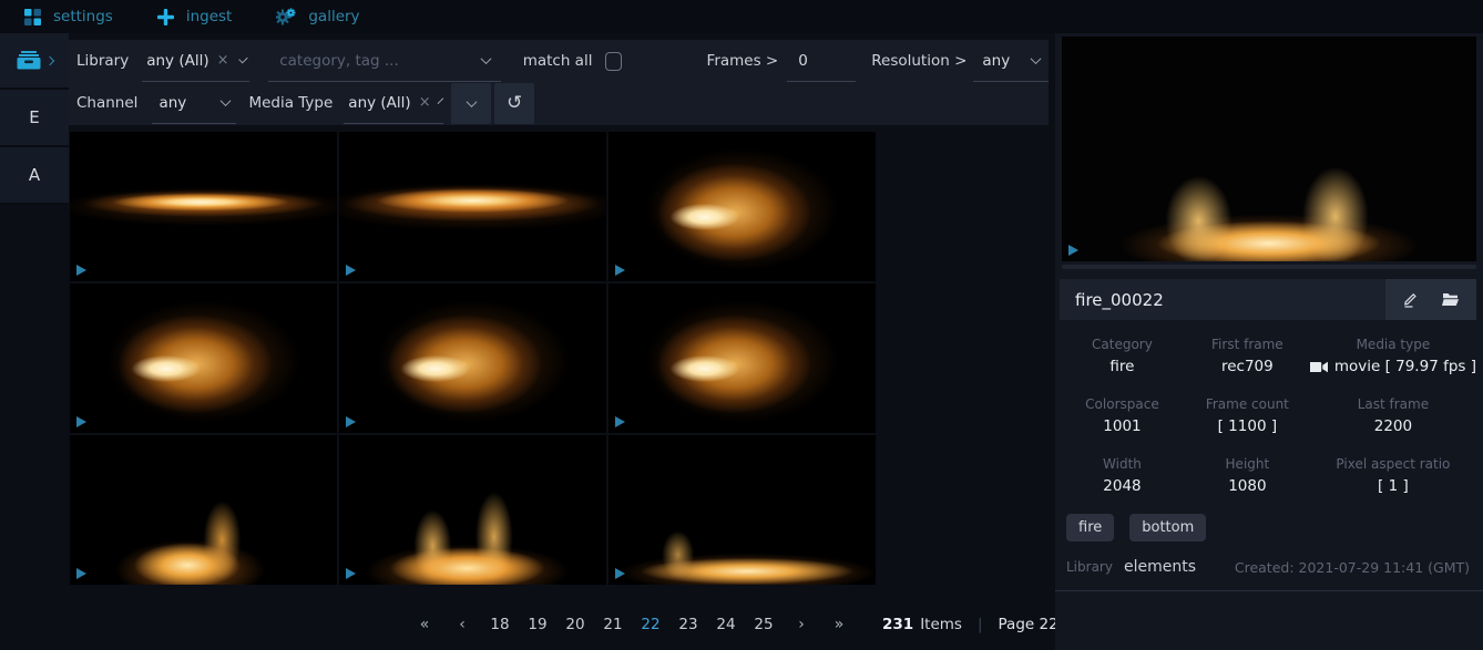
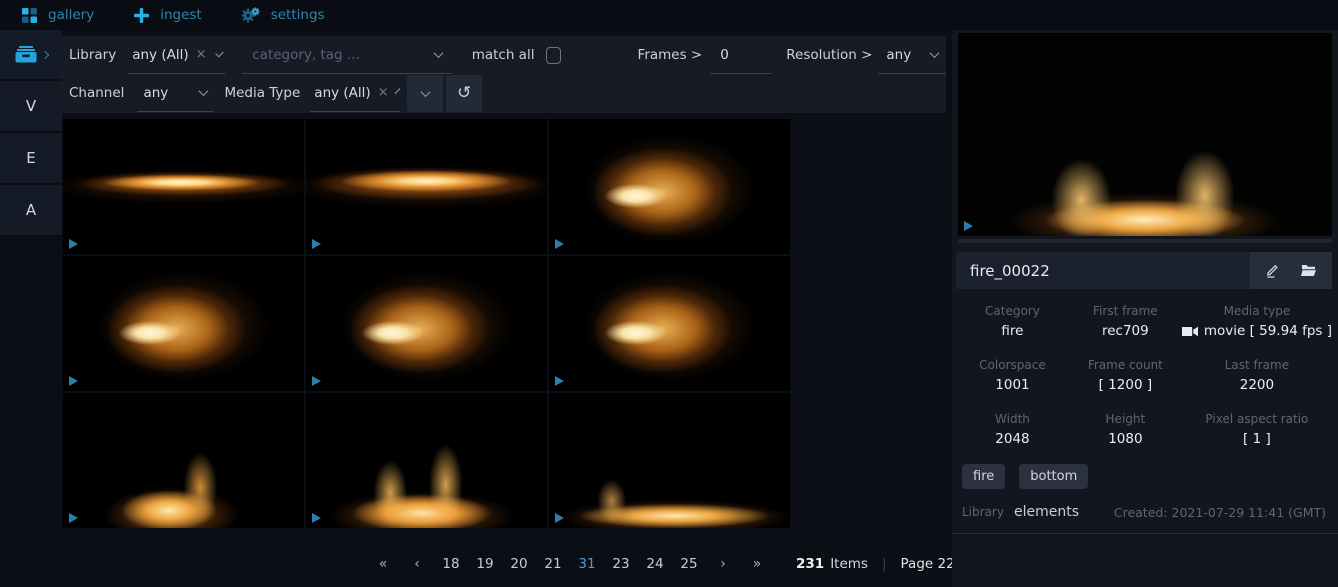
- settings
+ gallery
  ingest
- gallery
+ settings
+ V
  E
  A
  Library
  any (All)
  ×
  category, tag ...
  match all
  Frames >
  0
  Resolution >
  any
  Channel
  any
  Media Type
  any (All)
  ×
  ↺
  «
  ‹
  18
  19
  20
  21
- 22
+ 31
  23
  24
  25
  ›
  »
  231
  Items
  |
  fire_00022
  Category
  fire
  First frame
  rec709
  Media type
- movie [ 79.97 fps ]
+ movie [ 59.94 fps ]
  Colorspace
  1001
  Frame count
- [ 1100 ]
+ [ 1200 ]
  Last frame
  2200
  Width
  2048
  Height
  1080
  Pixel aspect ratio
  [ 1 ]
  fire
  bottom
  Library
  elements
  Created: 2021-07-29 11:41 (GMT)
